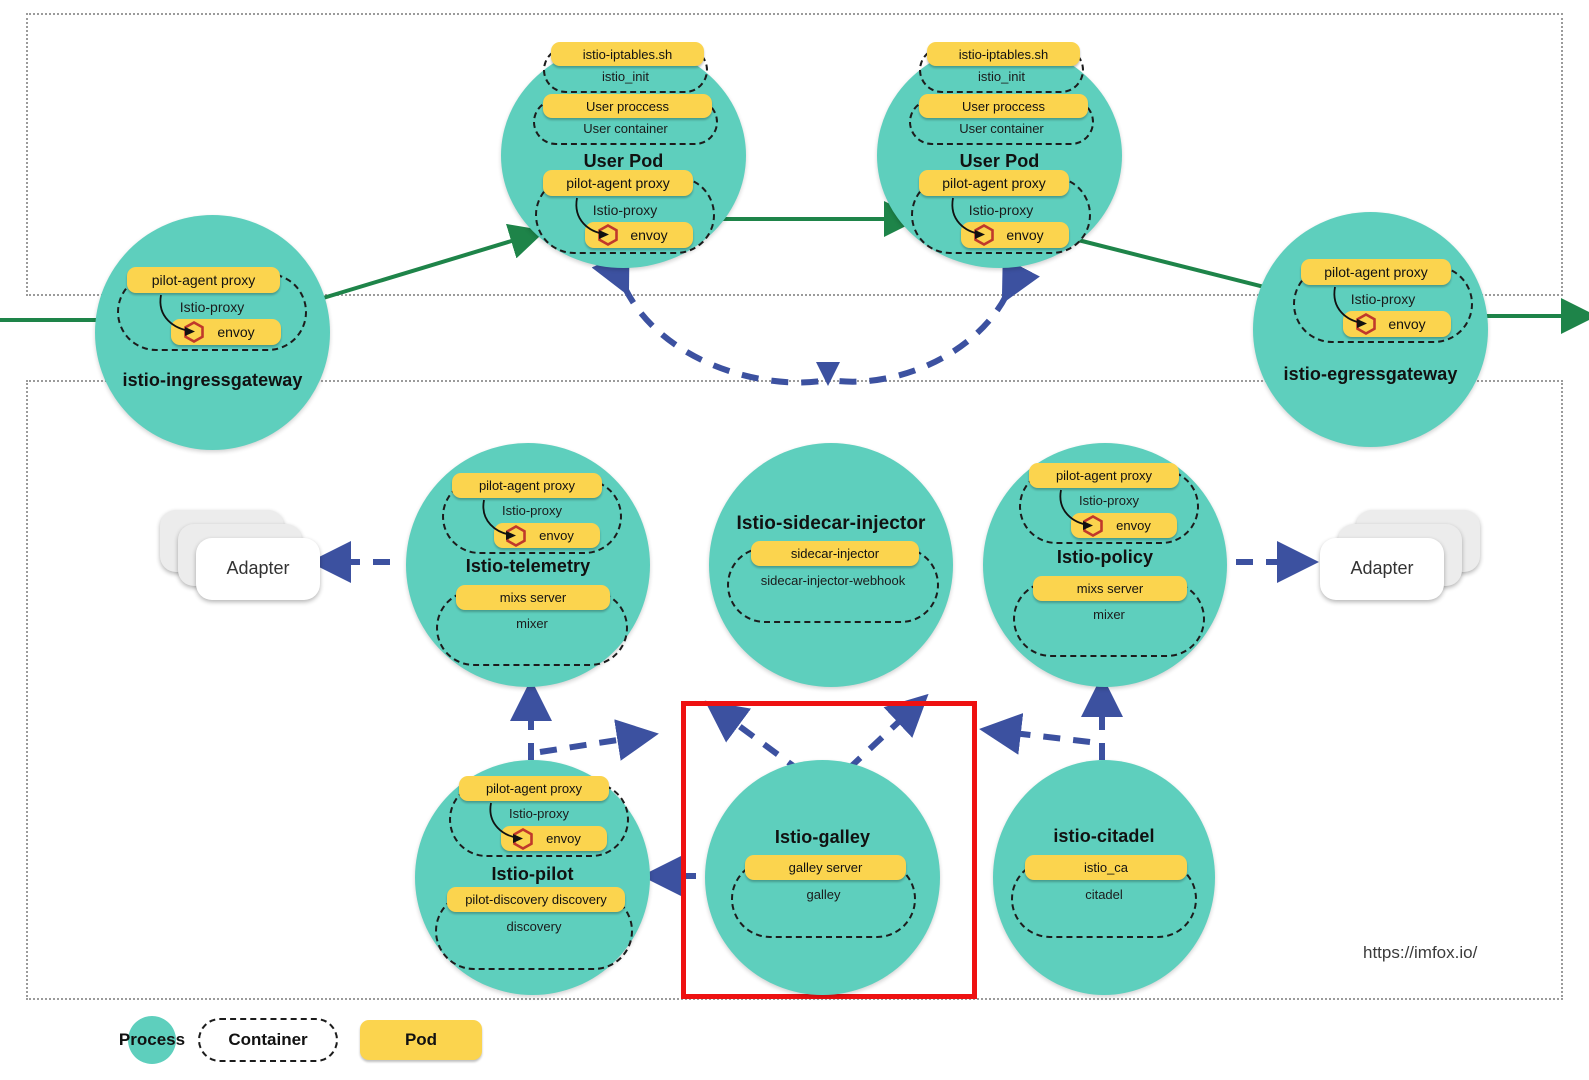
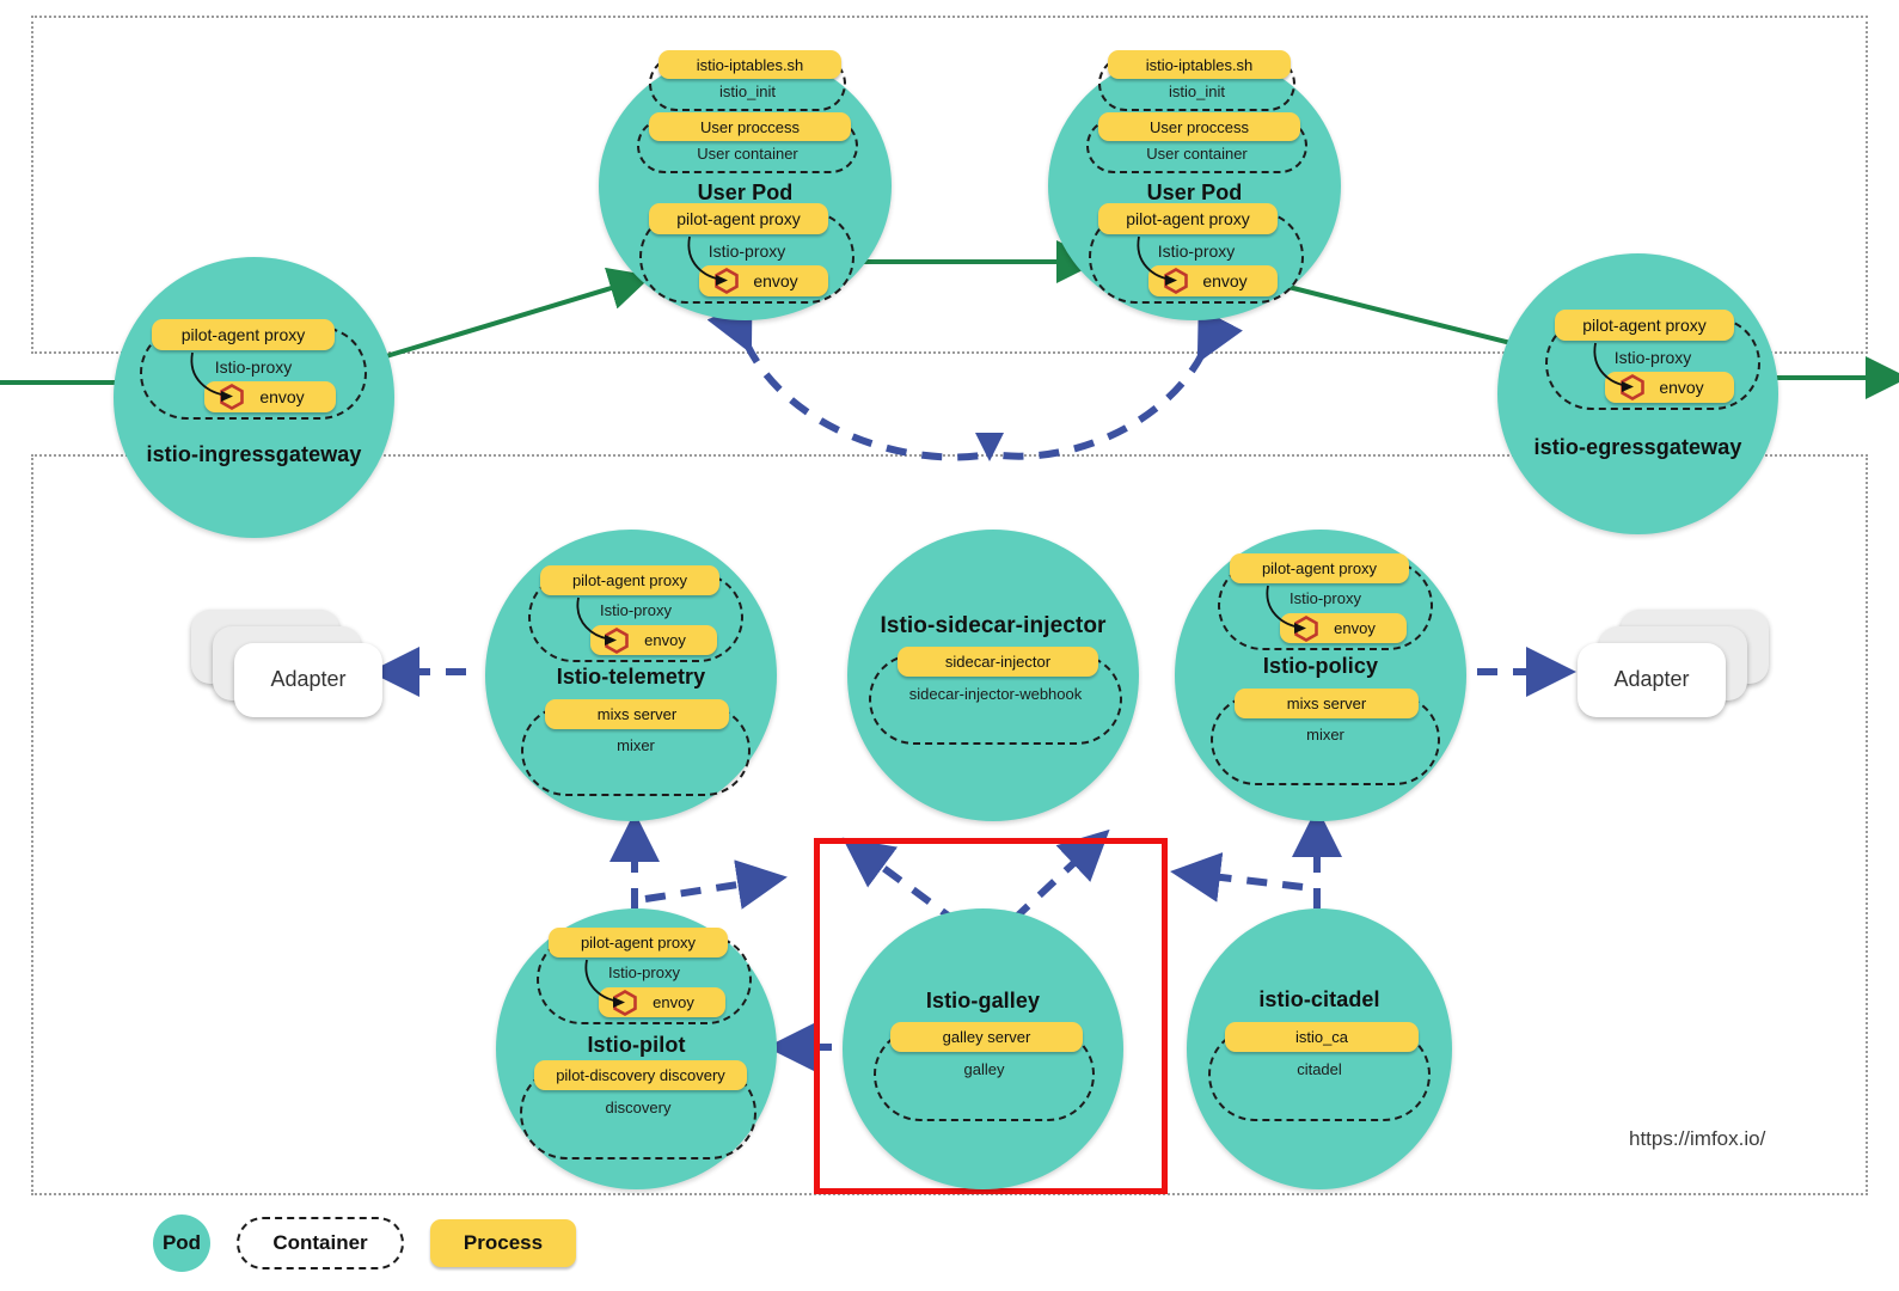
  pilot-agent proxy
  Istio-proxy
  envoy
  istio-ingressgateway
  istio-iptables.sh
  istio_init
  User proccess
  User container
  User Pod
  pilot-agent proxy
  Istio-proxy
  envoy
  istio-iptables.sh
  istio_init
  User proccess
  User container
  User Pod
  pilot-agent proxy
  Istio-proxy
  envoy
  pilot-agent proxy
  Istio-proxy
  envoy
  istio-egressgateway
  pilot-agent proxy
  Istio-proxy
  envoy
  Istio-telemetry
  mixs server
  mixer
  Istio-sidecar-injector
  sidecar-injector
  sidecar-injector-webhook
  pilot-agent proxy
  Istio-proxy
  envoy
  Istio-policy
  mixs server
  mixer
  pilot-agent proxy
  Istio-proxy
  envoy
  Istio-pilot
  pilot-discovery discovery
  discovery
  Istio-galley
  galley server
  galley
  istio-citadel
  istio_ca
  citadel
  Adapter
  Adapter
  https://imfox.io/
- Process
+ Pod
  Container
- Pod
+ Process
